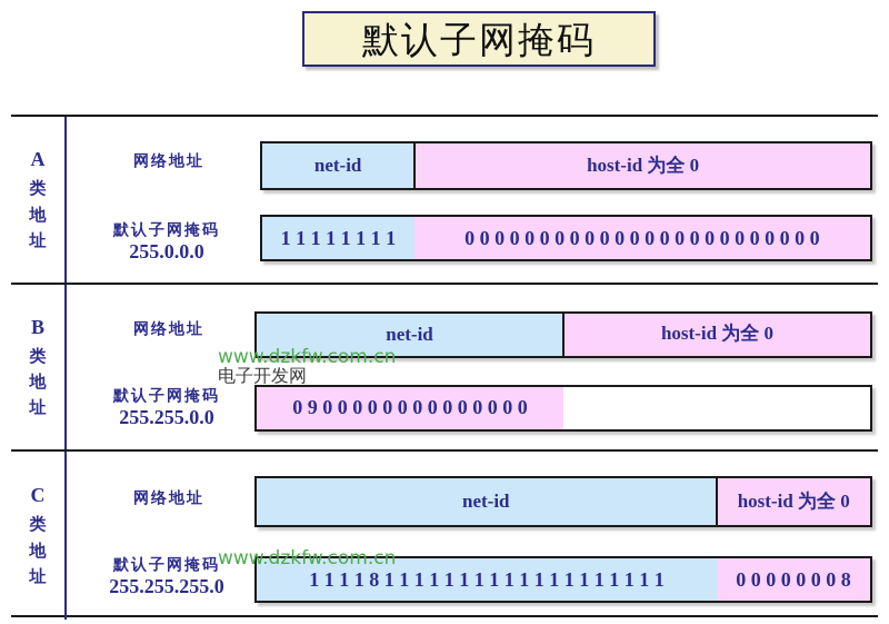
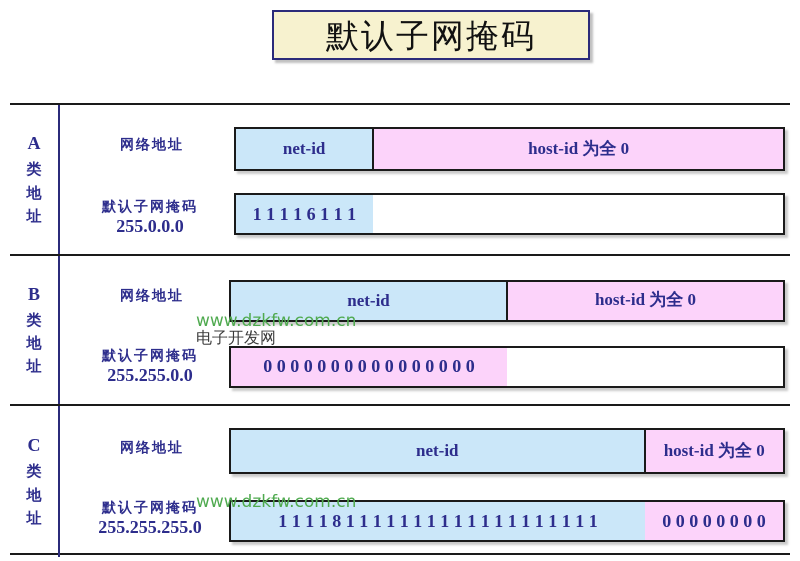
  默认子网掩码
  A
  类
  地
  址
  网络地址
  默认子网掩码
  255.0.0.0
  net-id
  host-id 为全 0
- 1 1 1 1 1 1 1 1
+ 1 1 1 1 6 1 1 1
- 0 0 0 0 0 0 0 0 0 0 0 0 0 0 0 0 0 0 0 0 0 0 0 0
  B
  类
  地
  址
  网络地址
  默认子网掩码
  255.255.0.0
  net-id
  host-id 为全 0
- 0 9 0 0 0 0 0 0 0 0 0 0 0 0 0 0
+ 0 0 0 0 0 0 0 0 0 0 0 0 0 0 0 0
  C
  类
  地
  址
  网络地址
  默认子网掩码
  255.255.255.0
  net-id
  host-id 为全 0
  1 1 1 1 8 1 1 1 1 1 1 1 1 1 1 1 1 1 1 1 1 1 1 1
- 0 0 0 0 0 0 0 8
+ 0 0 0 0 0 0 0 0
  www.dzkfw.com.cn
  电子开发网
  www.dzkfw.com.cn
